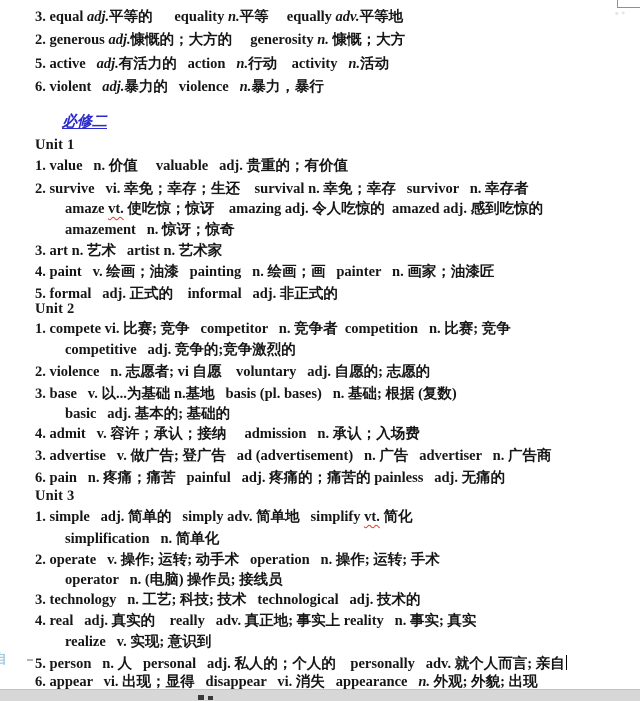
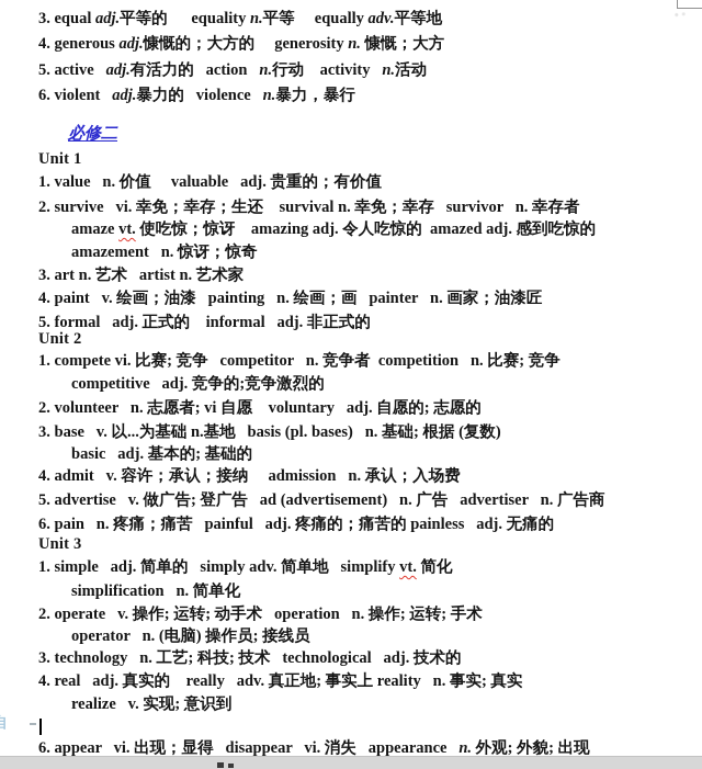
  3. equal adj.平等的 equality n.平等 equally adv.平等地
- 2. generous adj.慷慨的；大方的 generosity n. 慷慨；大方
+ 4. generous adj.慷慨的；大方的 generosity n. 慷慨；大方
  5. active adj.有活力的 action n.行动 activity n.活动
  6. violent adj.暴力的 violence n.暴力，暴行
  必修二
  Unit 1
  1. value n. 价值 valuable adj. 贵重的；有价值
  2. survive vi. 幸免；幸存；生还 survival n. 幸免；幸存 survivor n. 幸存者
  amaze vt. 使吃惊；惊讶 amazing adj. 令人吃惊的 amazed adj. 感到吃惊的
  amazement n. 惊讶；惊奇
  3. art n. 艺术 artist n. 艺术家
  4. paint v. 绘画；油漆 painting n. 绘画；画 painter n. 画家；油漆匠
  5. formal adj. 正式的 informal adj. 非正式的
  Unit 2
  1. compete vi. 比赛; 竞争 competitor n. 竞争者 competition n. 比赛; 竞争
  competitive adj. 竞争的;竞争激烈的
- 2. violence n. 志愿者; vi 自愿 voluntary adj. 自愿的; 志愿的
+ 2. volunteer n. 志愿者; vi 自愿 voluntary adj. 自愿的; 志愿的
  3. base v. 以...为基础 n.基地 basis (pl. bases) n. 基础; 根据 (复数)
  basic adj. 基本的; 基础的
  4. admit v. 容许；承认；接纳 admission n. 承认；入场费
- 3. advertise v. 做广告; 登广告 ad (advertisement) n. 广告 advertiser n. 广告商
+ 5. advertise v. 做广告; 登广告 ad (advertisement) n. 广告 advertiser n. 广告商
  6. pain n. 疼痛；痛苦 painful adj. 疼痛的；痛苦的 painless adj. 无痛的
  Unit 3
  1. simple adj. 简单的 simply adv. 简单地 simplify vt. 简化
  simplification n. 简单化
  2. operate v. 操作; 运转; 动手术 operation n. 操作; 运转; 手术
  operator n. (电脑) 操作员; 接线员
  3. technology n. 工艺; 科技; 技术 technological adj. 技术的
  4. real adj. 真实的 really adv. 真正地; 事实上 reality n. 事实; 真实
  realize v. 实现; 意识到
- 5. person n. 人 personal adj. 私人的；个人的 personally adv. 就个人而言; 亲自
  6. appear vi. 出现；显得 disappear vi. 消失 appearance n. 外观; 外貌; 出现
  自
